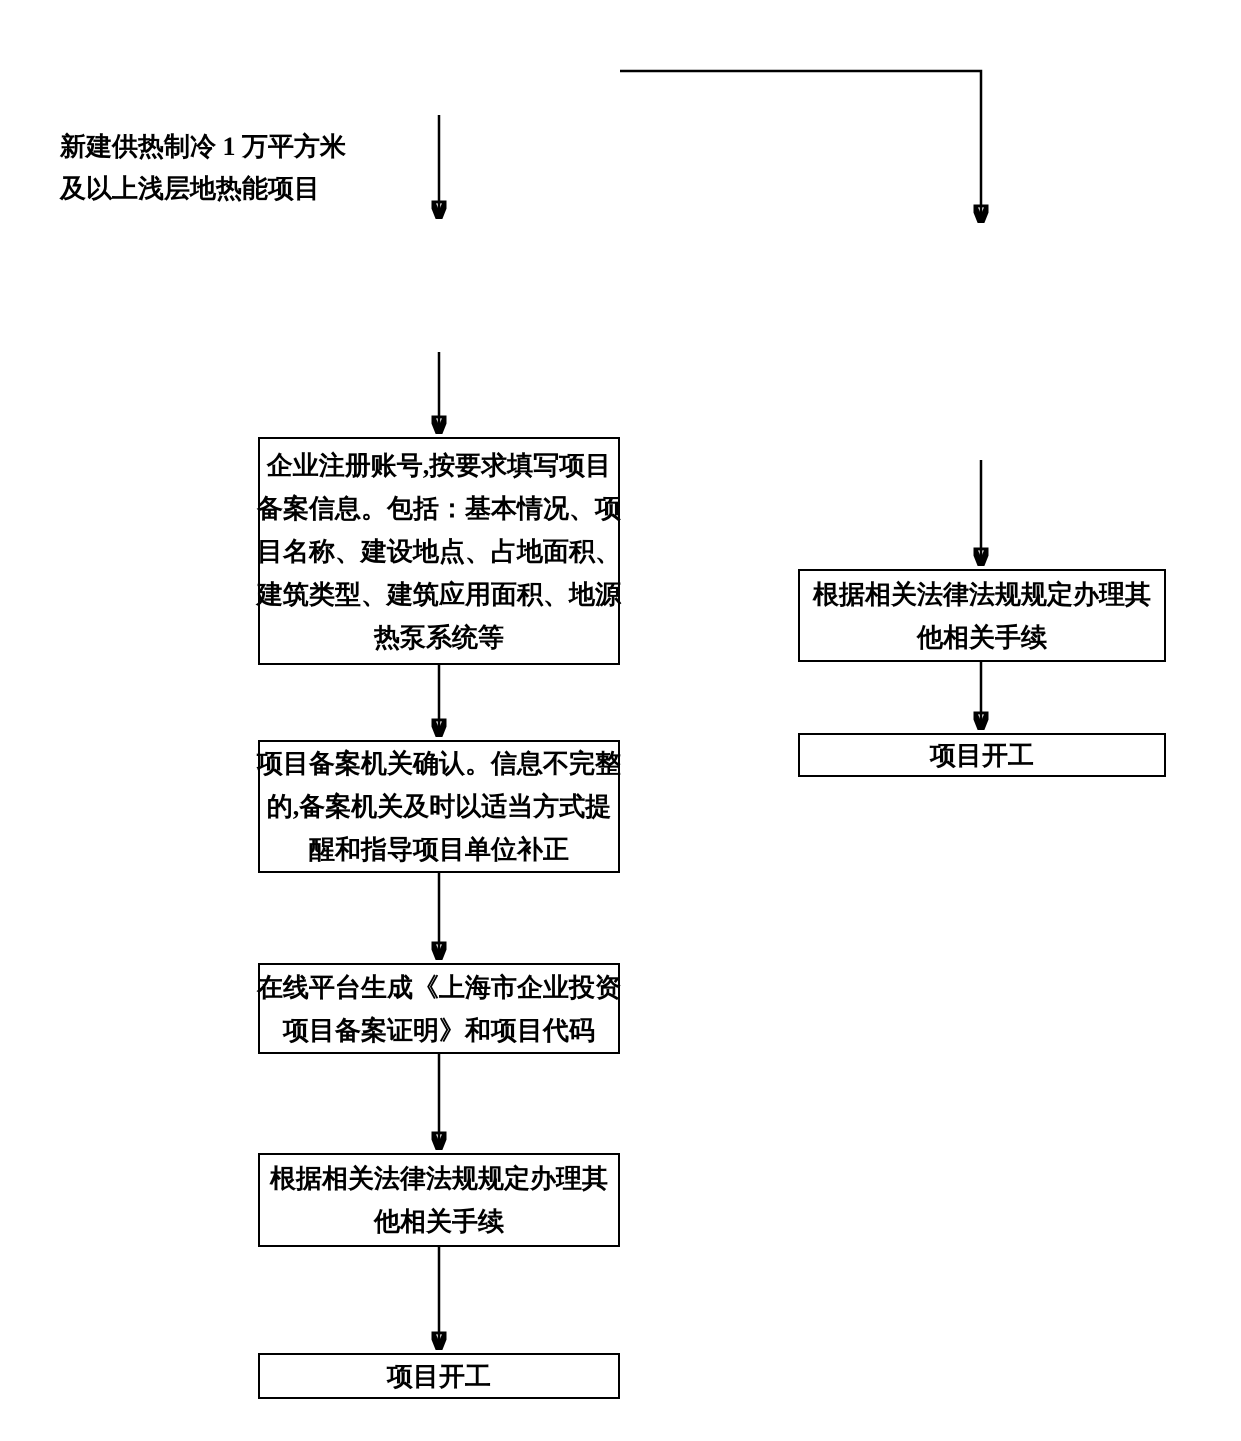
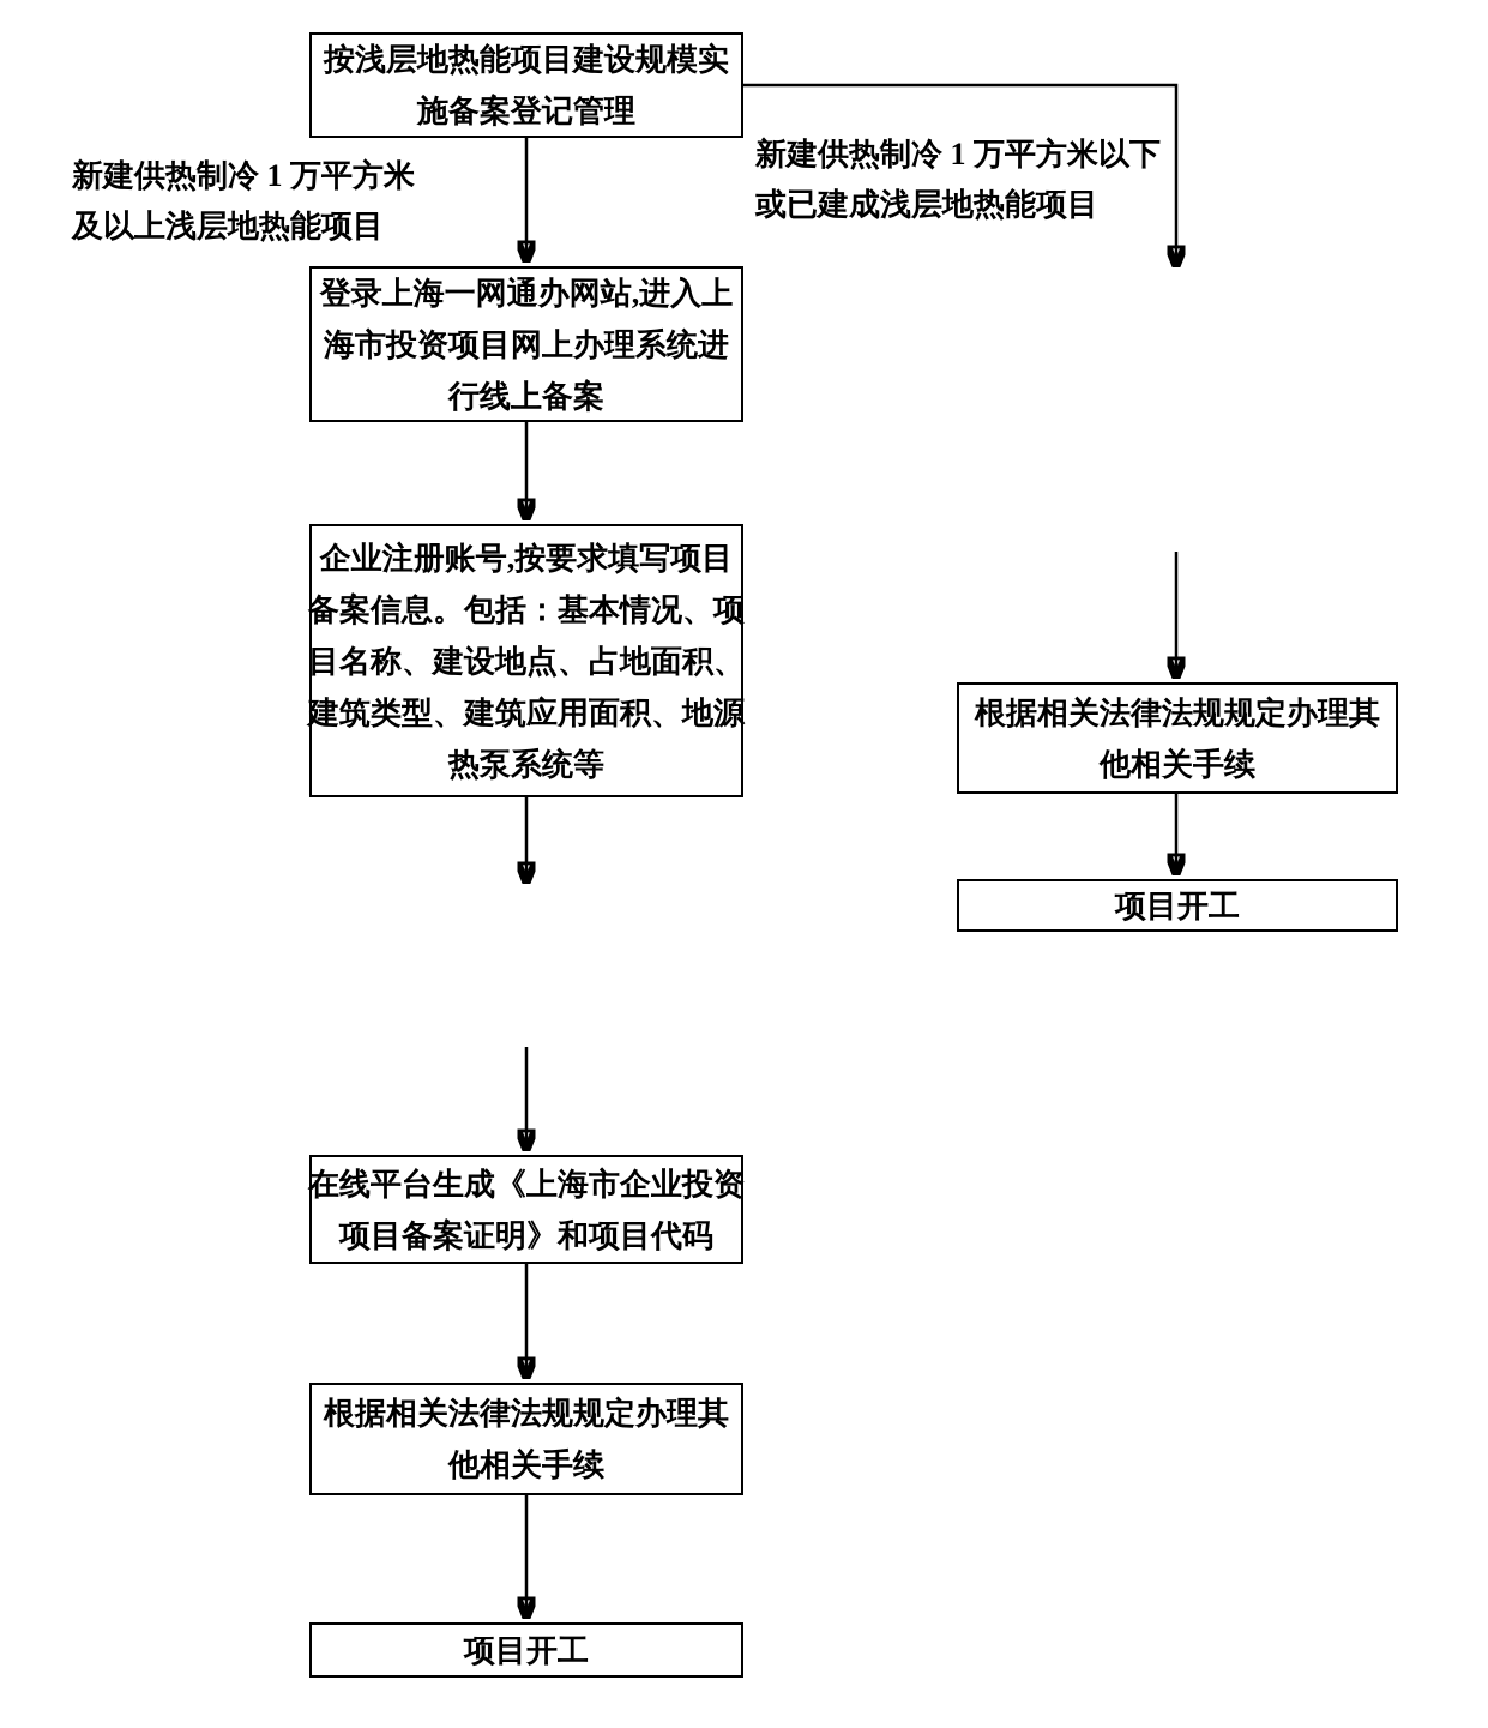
+ 按浅层地热能项目建设规模实
+ 施备案登记管理
  新建供热制冷 1 万平方米
  及以上浅层地热能项目
+ 新建供热制冷 1 万平方米以下
+ 或已建成浅层地热能项目
+ 登录上海一网通办网站,进入上
+ 海市投资项目网上办理系统进
+ 行线上备案
  企业注册账号,按要求填写项目
  备案信息。包括：基本情况、项
  目名称、建设地点、占地面积、
  建筑类型、建筑应用面积、地源
  热泵系统等
- 项目备案机关确认。信息不完整
- 的,备案机关及时以适当方式提
- 醒和指导项目单位补正
  在线平台生成《上海市企业投资
  项目备案证明》和项目代码
  根据相关法律法规规定办理其
  他相关手续
  项目开工
  根据相关法律法规规定办理其
  他相关手续
  项目开工
